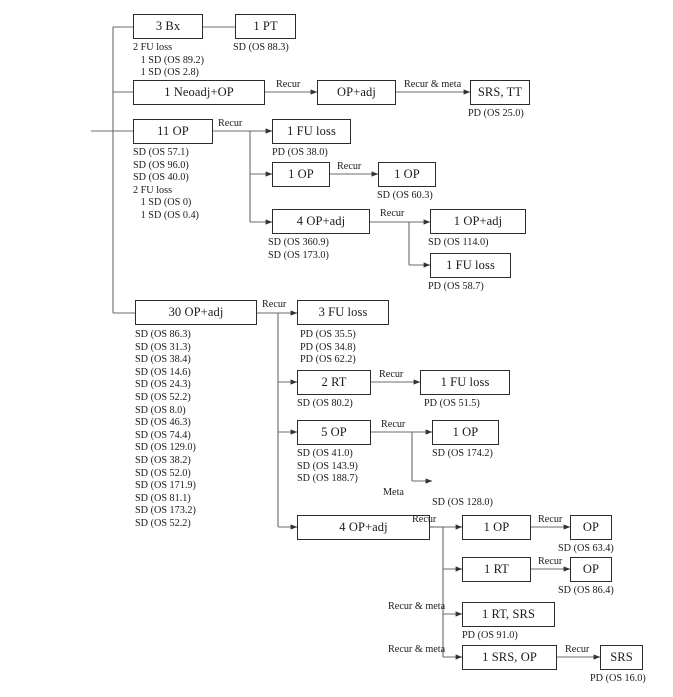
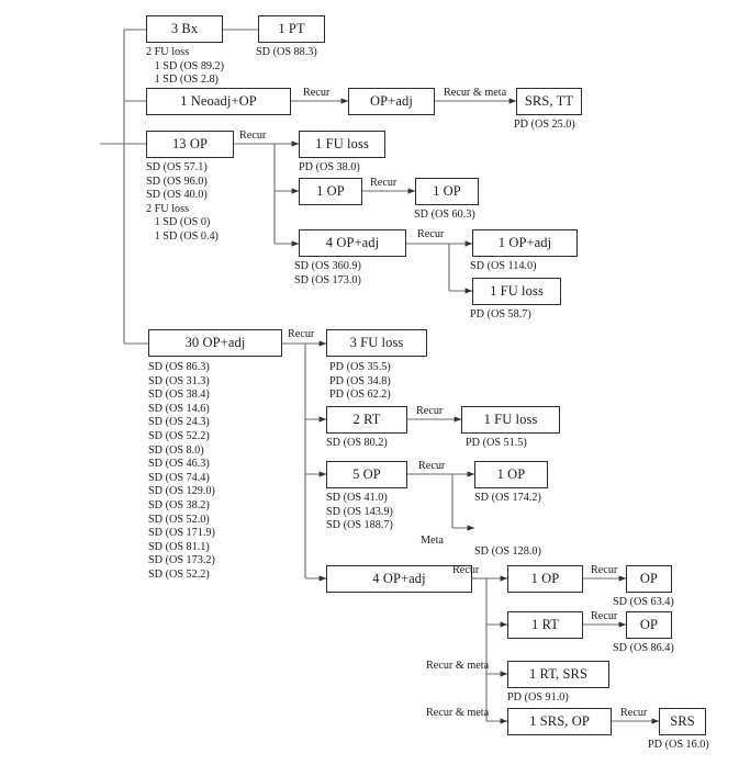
  3 Bx
  1 PT
  1 Neoadj+OP
  OP+adj
  SRS, TT
- 11 OP
+ 13 OP
  1 FU loss
  1 OP
  1 OP
  4 OP+adj
  1 OP+adj
  1 FU loss
  30 OP+adj
  3 FU loss
  2 RT
  1 FU loss
  5 OP
  1 OP
  4 OP+adj
  1 OP
  OP
  1 RT
  OP
  1 RT, SRS
  1 SRS, OP
  SRS
  2 FU loss
  1 SD (OS 89.2)
  1 SD (OS 2.8)
  SD (OS 88.3)
  PD (OS 25.0)
  SD (OS 57.1)
  SD (OS 96.0)
  SD (OS 40.0)
  2 FU loss
  1 SD (OS 0)
  1 SD (OS 0.4)
  PD (OS 38.0)
  SD (OS 60.3)
  SD (OS 360.9)
  SD (OS 173.0)
  SD (OS 114.0)
  PD (OS 58.7)
  SD (OS 86.3)
  SD (OS 31.3)
  SD (OS 38.4)
  SD (OS 14.6)
  SD (OS 24.3)
  SD (OS 52.2)
  SD (OS 8.0)
  SD (OS 46.3)
  SD (OS 74.4)
  SD (OS 129.0)
  SD (OS 38.2)
  SD (OS 52.0)
  SD (OS 171.9)
  SD (OS 81.1)
  SD (OS 173.2)
  SD (OS 52.2)
  PD (OS 35.5)
  PD (OS 34.8)
  PD (OS 62.2)
  SD (OS 80.2)
  PD (OS 51.5)
  SD (OS 41.0)
  SD (OS 143.9)
  SD (OS 188.7)
  SD (OS 174.2)
  SD (OS 128.0)
  SD (OS 63.4)
  SD (OS 86.4)
  PD (OS 91.0)
  PD (OS 16.0)
  Recur
  Recur & meta
  Recur
  Recur
  Recur
  Recur
  Recur
  Recur
  Meta
  Recur
  Recur
  Recur
  Recur & meta
  Recur & meta
  Recur
